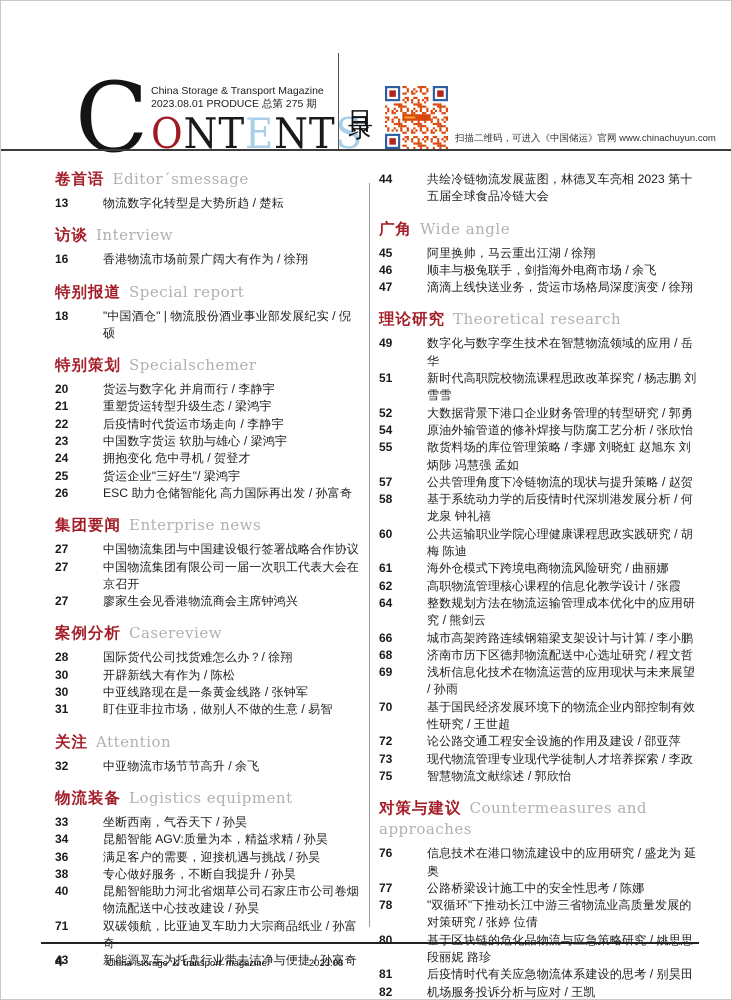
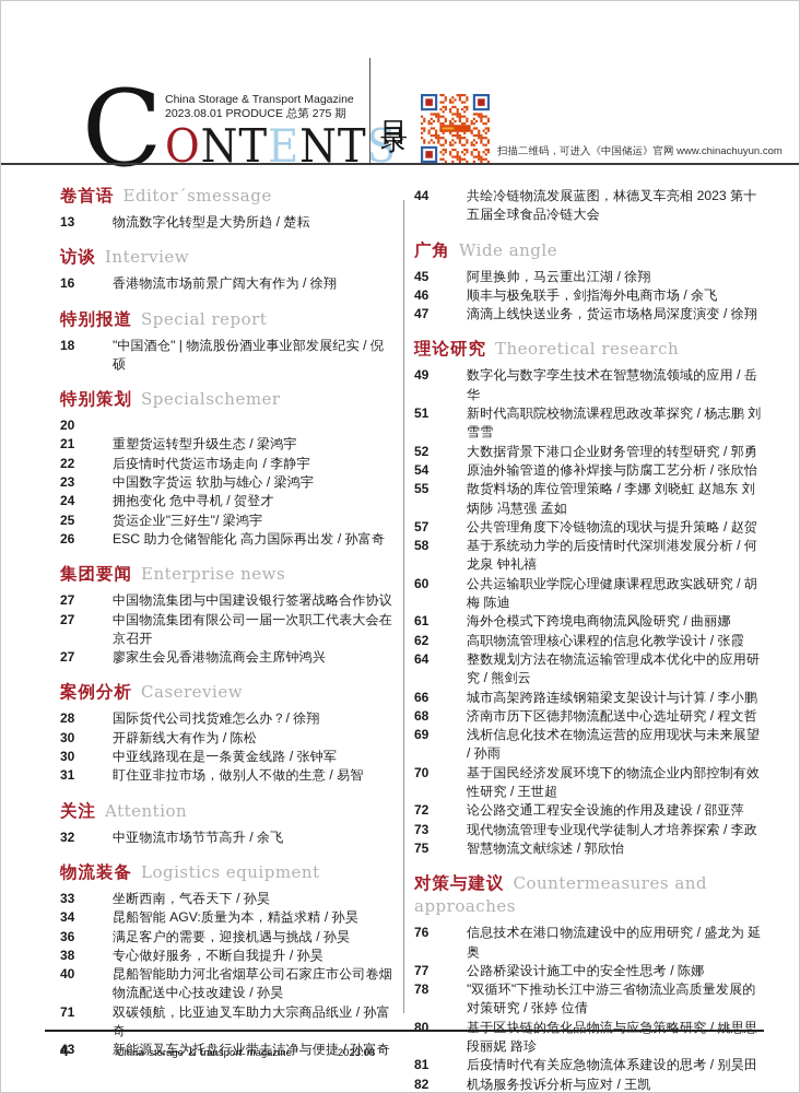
  C
  China Storage & Transport Magazine
  2023.08.01 PRODUCE 总第 275 期
  ONTENTS
  扫描二维码，可进入《中国储运》官网 www.chinachuyun.com
  卷首语 Editor´smessage
  13
  物流数字化转型是大势所趋 / 楚耘
  访谈 Interview
  16
  香港物流市场前景广阔大有作为 / 徐翔
  特别报道 Special report
  18
  "中国酒仓" | 物流股份酒业事业部发展纪实 / 倪硕
  特别策划 Specialschemer
  20
- 货运与数字化 并肩而行 / 李静宇
  21
  重塑货运转型升级生态 / 梁鸿宇
  22
  后疫情时代货运市场走向 / 李静宇
  23
  中国数字货运 软肋与雄心 / 梁鸿宇
  24
  拥抱变化 危中寻机 / 贺登才
  25
  货运企业"三好生"/ 梁鸿宇
  26
  ESC 助力仓储智能化 高力国际再出发 / 孙富奇
  集团要闻 Enterprise news
  27
  中国物流集团与中国建设银行签署战略合作协议
  27
  中国物流集团有限公司一届一次职工代表大会在京召开
  27
  廖家生会见香港物流商会主席钟鸿兴
  案例分析 Casereview
  28
  国际货代公司找货难怎么办？/ 徐翔
  30
  开辟新线大有作为 / 陈松
  30
  中亚线路现在是一条黄金线路 / 张钟军
  31
  盯住亚非拉市场，做别人不做的生意 / 易智
  关注 Attention
  32
  中亚物流市场节节高升 / 余飞
  物流装备 Logistics equipment
  33
  坐断西南，气吞天下 / 孙昊
  34
  昆船智能 AGV:质量为本，精益求精 / 孙昊
  36
  满足客户的需要，迎接机遇与挑战 / 孙昊
  38
  专心做好服务，不断自我提升 / 孙昊
  40
  昆船智能助力河北省烟草公司石家庄市公司卷烟物流配送中心技改建设 / 孙昊
  71
  双碳领航，比亚迪叉车助力大宗商品纸业 / 孙富奇
  43
  新能源叉车为托盘行业带去洁净与便捷 / 孙富奇
  44
  共绘冷链物流发展蓝图，林德叉车亮相 2023 第十五届全球食品冷链大会
  广角 Wide angle
  45
  阿里换帅，马云重出江湖 / 徐翔
  46
  顺丰与极兔联手，剑指海外电商市场 / 余飞
  47
  滴滴上线快送业务，货运市场格局深度演变 / 徐翔
  理论研究 Theoretical research
  49
  数字化与数字孪生技术在智慧物流领域的应用 / 岳华
  51
  新时代高职院校物流课程思政改革探究 / 杨志鹏 刘雪雪
  52
  大数据背景下港口企业财务管理的转型研究 / 郭勇
  54
  原油外输管道的修补焊接与防腐工艺分析 / 张欣怡
  55
  散货料场的库位管理策略 / 李娜 刘晓虹 赵旭东 刘炳陟 冯慧强 孟如
  57
  公共管理角度下冷链物流的现状与提升策略 / 赵贺
  58
  基于系统动力学的后疫情时代深圳港发展分析 / 何龙泉 钟礼禧
  60
  公共运输职业学院心理健康课程思政实践研究 / 胡梅 陈迪
  61
  海外仓模式下跨境电商物流风险研究 / 曲丽娜
  62
  高职物流管理核心课程的信息化教学设计 / 张霞
  64
  整数规划方法在物流运输管理成本优化中的应用研究 / 熊剑云
  66
  城市高架跨路连续钢箱梁支架设计与计算 / 李小鹏
  68
  济南市历下区德邦物流配送中心选址研究 / 程文哲
  69
  浅析信息化技术在物流运营的应用现状与未来展望 / 孙雨
  70
  基于国民经济发展环境下的物流企业内部控制有效性研究 / 王世超
  72
  论公路交通工程安全设施的作用及建设 / 邵亚萍
  73
  现代物流管理专业现代学徒制人才培养探索 / 李政
  75
  智慧物流文献综述 / 郭欣怡
  对策与建议 Countermeasures and approaches
  76
  信息技术在港口物流建设中的应用研究 / 盛龙为 延奥
  77
  公路桥梁设计施工中的安全性思考 / 陈娜
  78
  "双循环"下推动长江中游三省物流业高质量发展的对策研究 / 张婷 位倩
  80
  基于区块链的危化品物流与应急策略研究 / 姚思思 段丽妮 路珍
  81
  后疫情时代有关应急物流体系建设的思考 / 别昊田
  82
  机场服务投诉分析与应对 / 王凯
  4
  China storage & transport magazine
  2023.08
